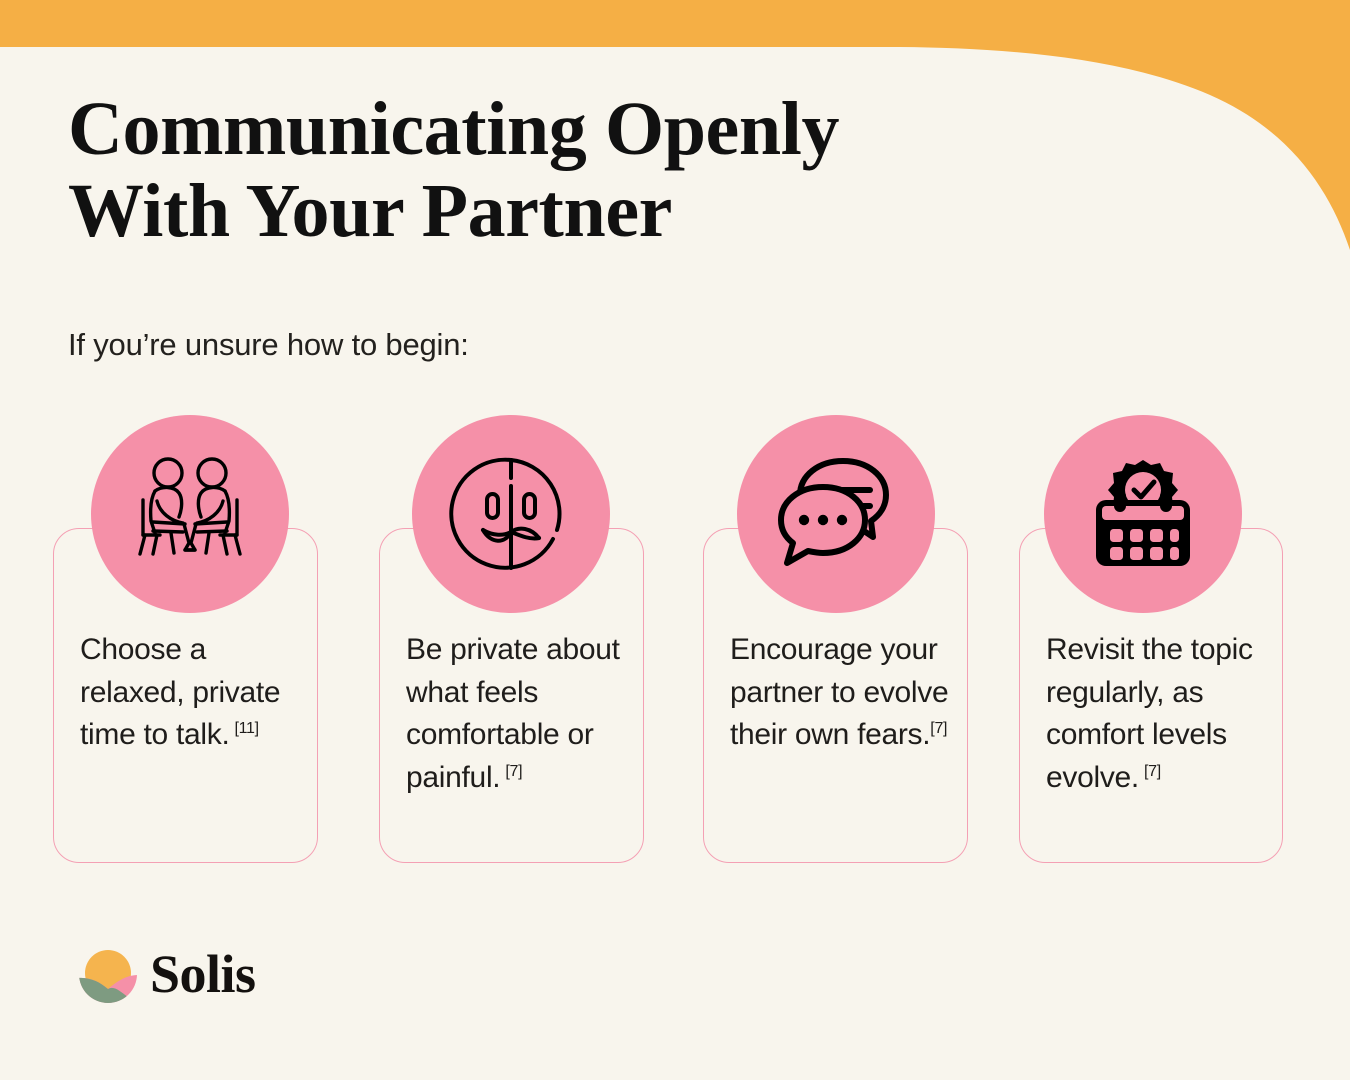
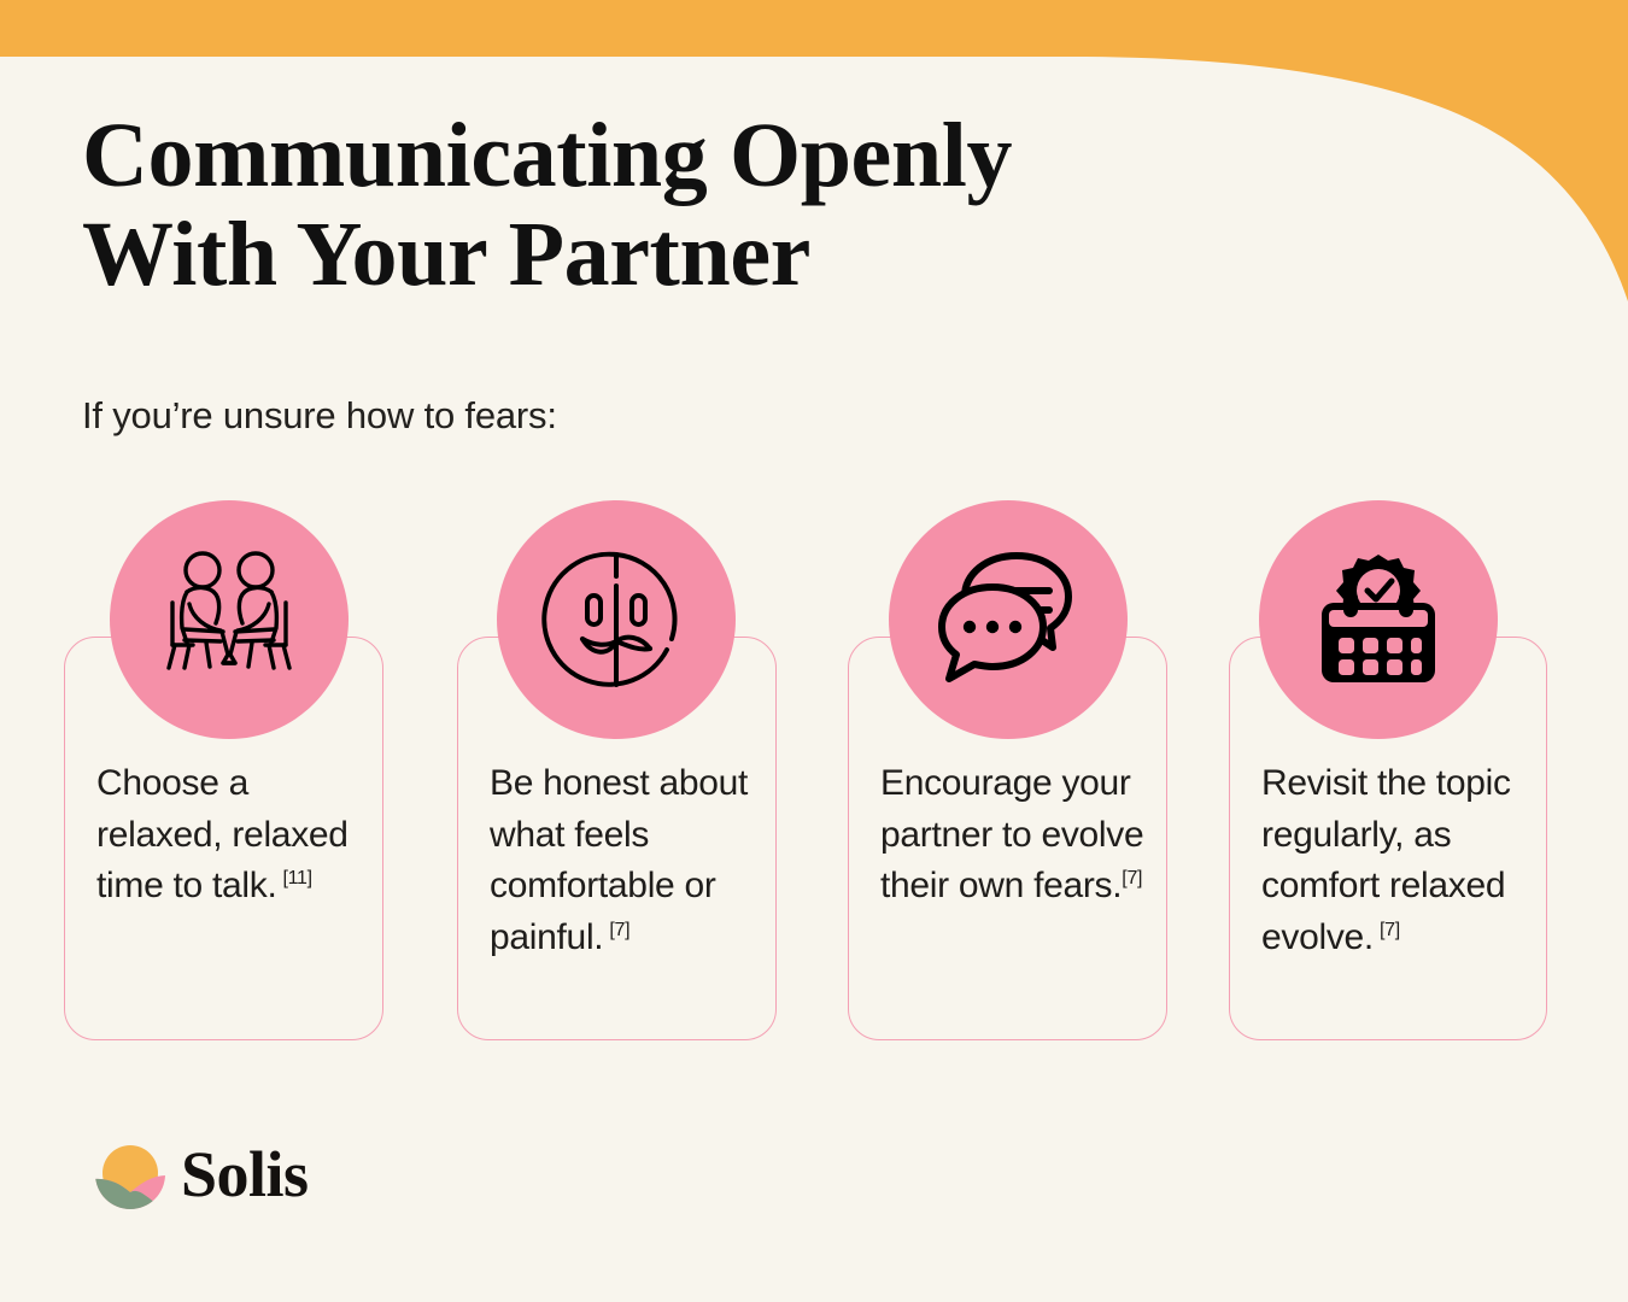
  Communicating Openly
  With Your Partner
- If you’re unsure how to begin:
+ If you’re unsure how to fears:
- Choose a relaxed, private time to talk. [11]
+ Choose a relaxed, relaxed time to talk. [11]
- Be private about what feels comfortable or painful. [7]
+ Be honest about what feels comfortable or painful. [7]
  Encourage your partner to evolve their own fears.[7]
- Revisit the topic regularly, as comfort levels evolve. [7]
+ Revisit the topic regularly, as comfort relaxed evolve. [7]
  Solis
